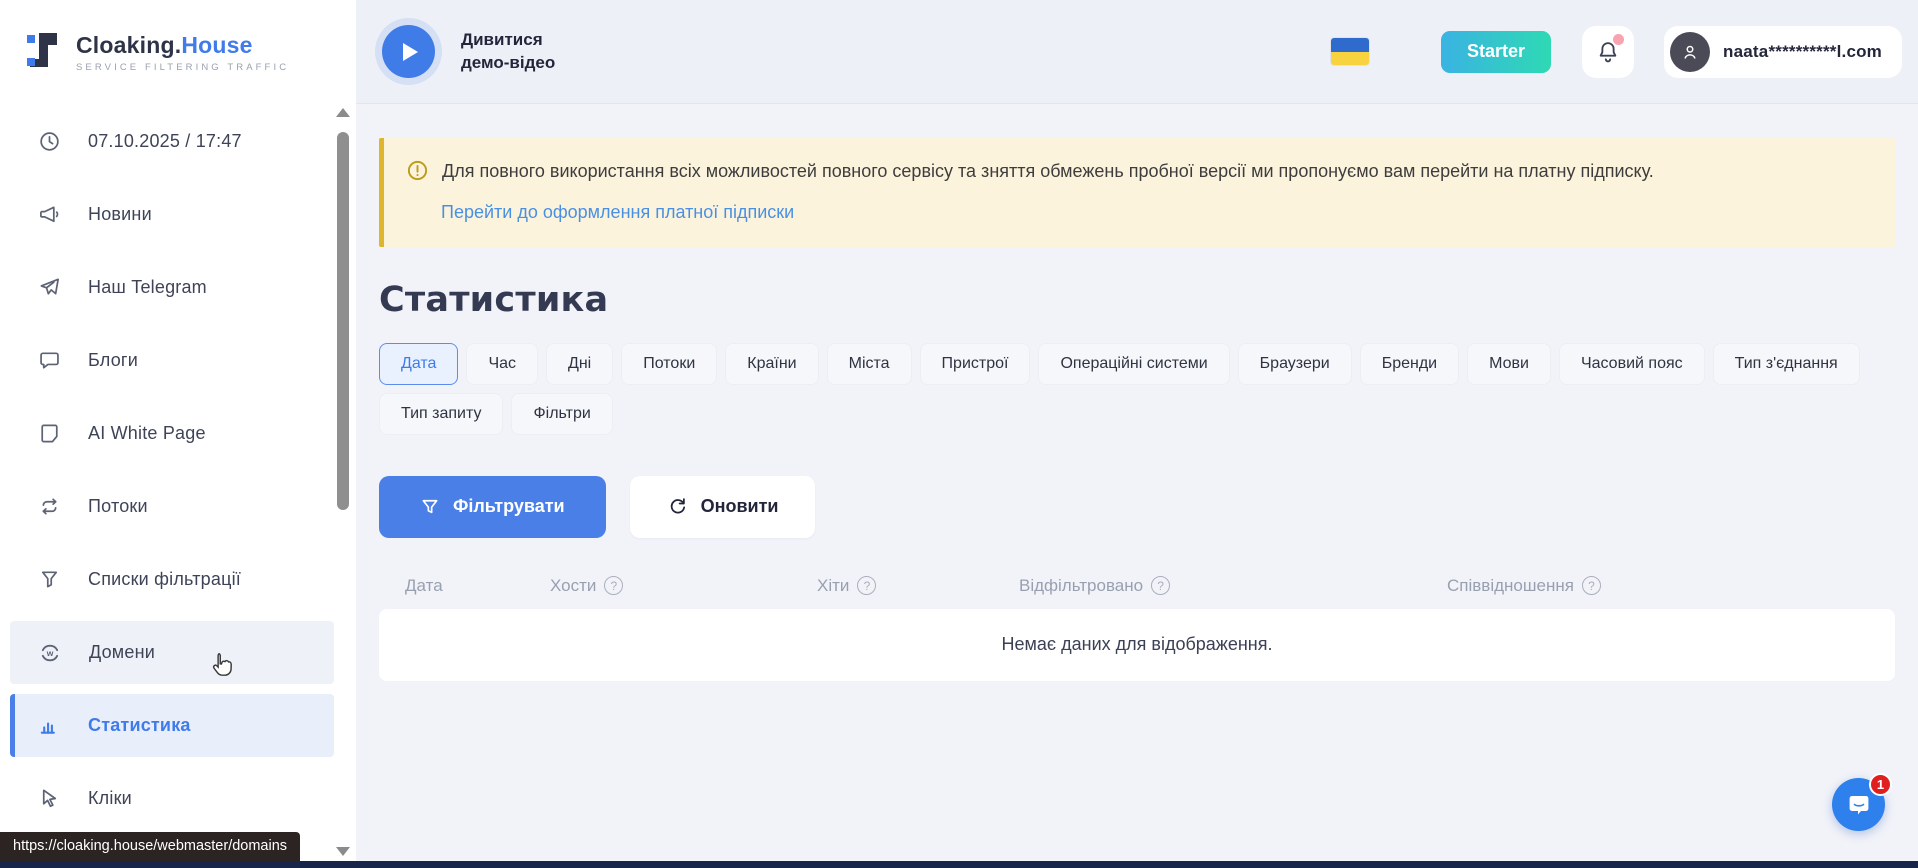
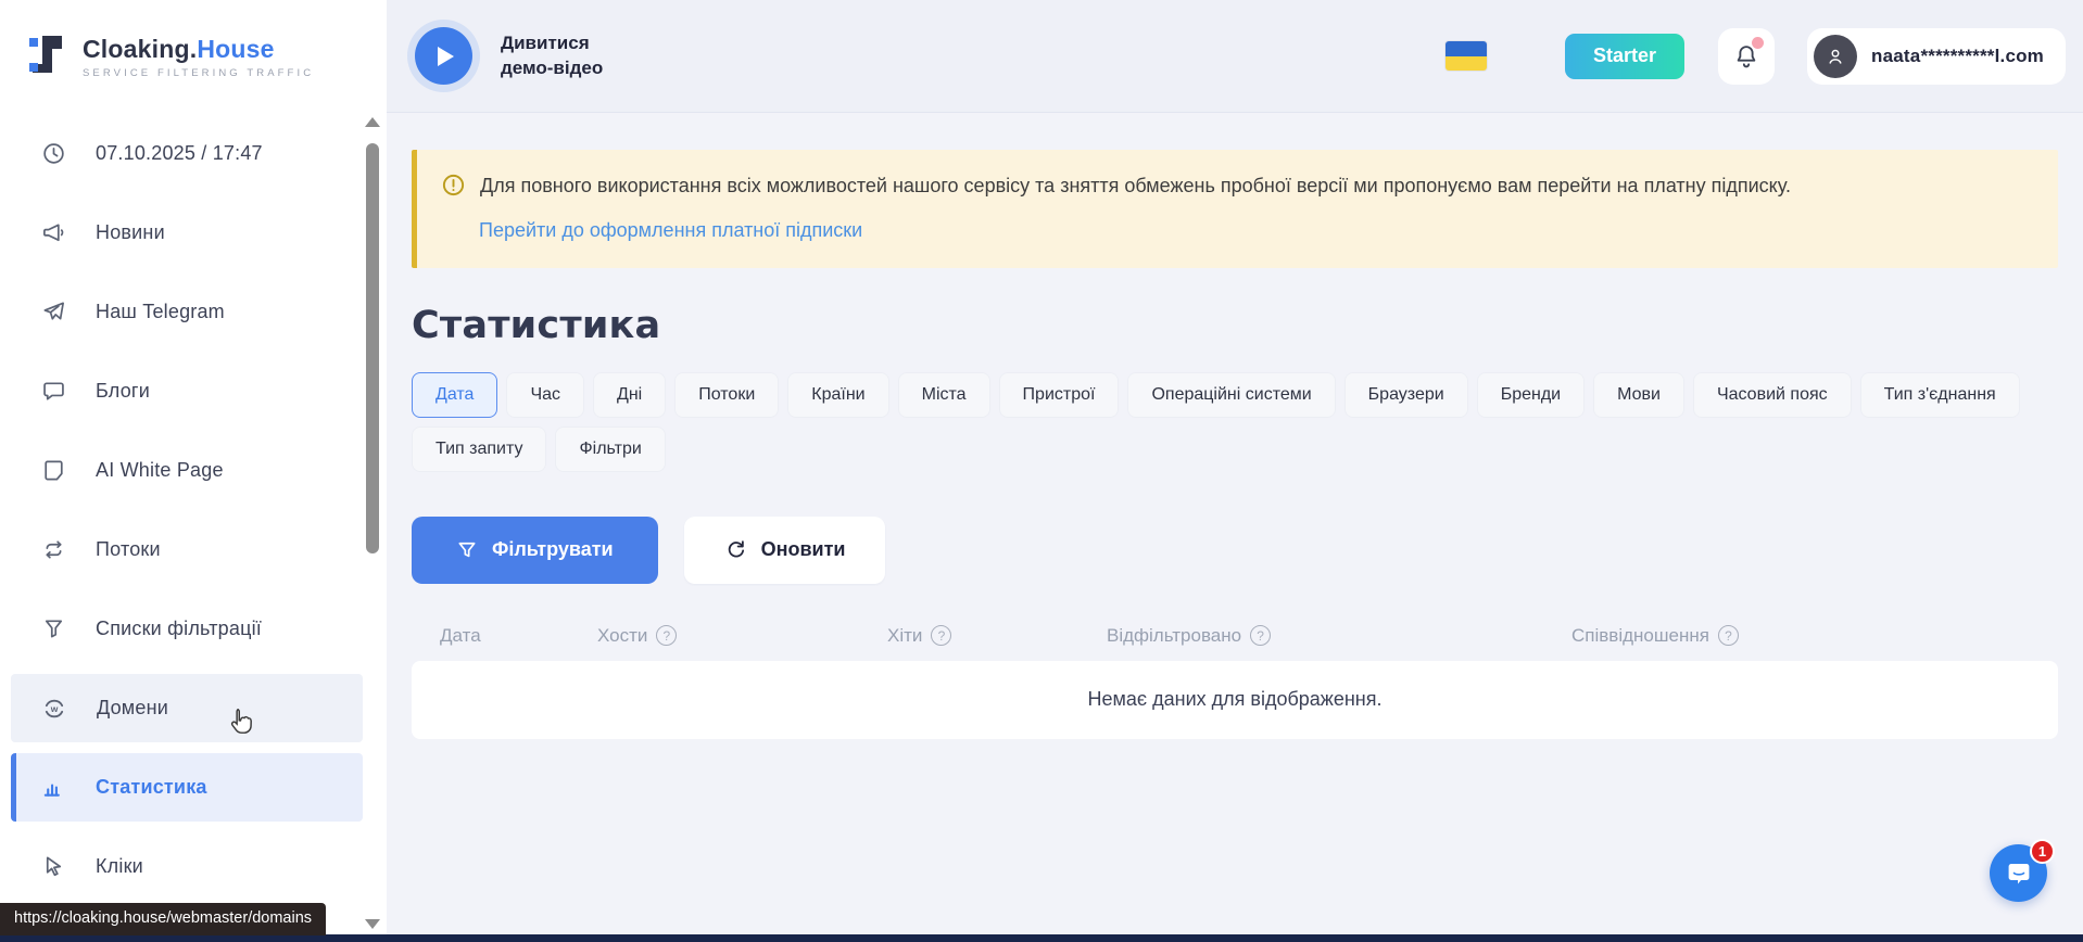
  Cloaking.House
  SERVICE FILTERING TRAFFIC
  07.10.2025 / 17:47
  Новини
  Наш Telegram
  Блоги
  AI White Page
  Потоки
  Списки фільтрації
  w
  Домени
  Статистика
  Кліки
  Дивитися
  демо-відео
  Starter
  naata**********l.com
- Для повного використання всіх можливостей повного сервісу та зняття обмежень пробної версії ми пропонуємо вам перейти на платну підписку.
+ Для повного використання всіх можливостей нашого сервісу та зняття обмежень пробної версії ми пропонуємо вам перейти на платну підписку.
  Перейти до оформлення платної підписки
  Статистика
  Дата
  Час
  Дні
  Потоки
  Країни
  Міста
  Пристрої
  Операційні системи
  Браузери
  Бренди
  Мови
  Часовий пояс
  Тип з'єднання
  Тип запиту
  Фільтри
  Фільтрувати
  Оновити
  Дата
  Хости
  ?
  Хіти
  ?
  Відфільтровано
  ?
  Співвідношення
  ?
  Немає даних для відображення.
  1
  https://cloaking.house/webmaster/domains
